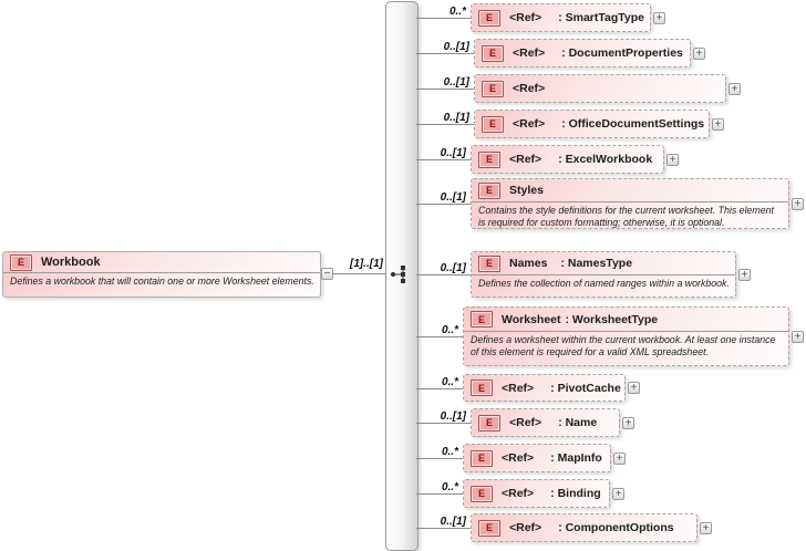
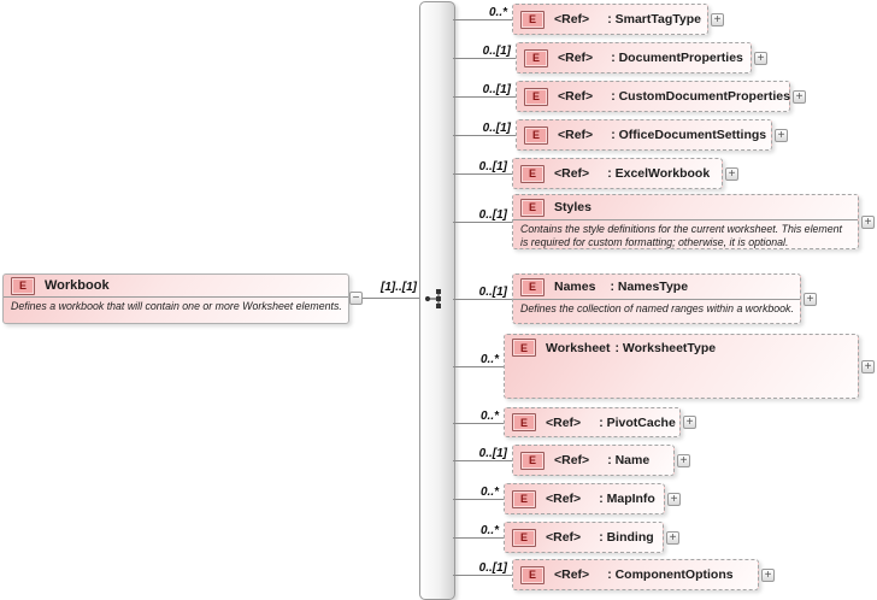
  E
  Workbook
  Defines a workbook that will contain one or more Worksheet elements.
  −
  [1]..[1]
  0..*
  E
  <Ref>
  : SmartTagType
  +
  0..[1]
  E
  <Ref>
  : DocumentProperties
  +
  0..[1]
  E
  <Ref>
+ : CustomDocumentProperties
  +
  0..[1]
  E
  <Ref>
  : OfficeDocumentSettings
  +
  0..[1]
  E
  <Ref>
  : ExcelWorkbook
  +
  0..[1]
  E
  Styles
  Contains the style definitions for the current worksheet. This element is required for custom formatting; otherwise, it is optional.
  +
  0..[1]
  E
  Names
  : NamesType
  Defines the collection of named ranges within a workbook.
  +
  0..*
  E
  Worksheet
  : WorksheetType
- Defines a worksheet within the current workbook. At least one instance of this element is required for a valid XML spreadsheet.
  +
  0..*
  E
  <Ref>
  : PivotCache
  +
  0..[1]
  E
  <Ref>
  : Name
  +
  0..*
  E
  <Ref>
  : MapInfo
  +
  0..*
  E
  <Ref>
  : Binding
  +
  0..[1]
  E
  <Ref>
  : ComponentOptions
  +
